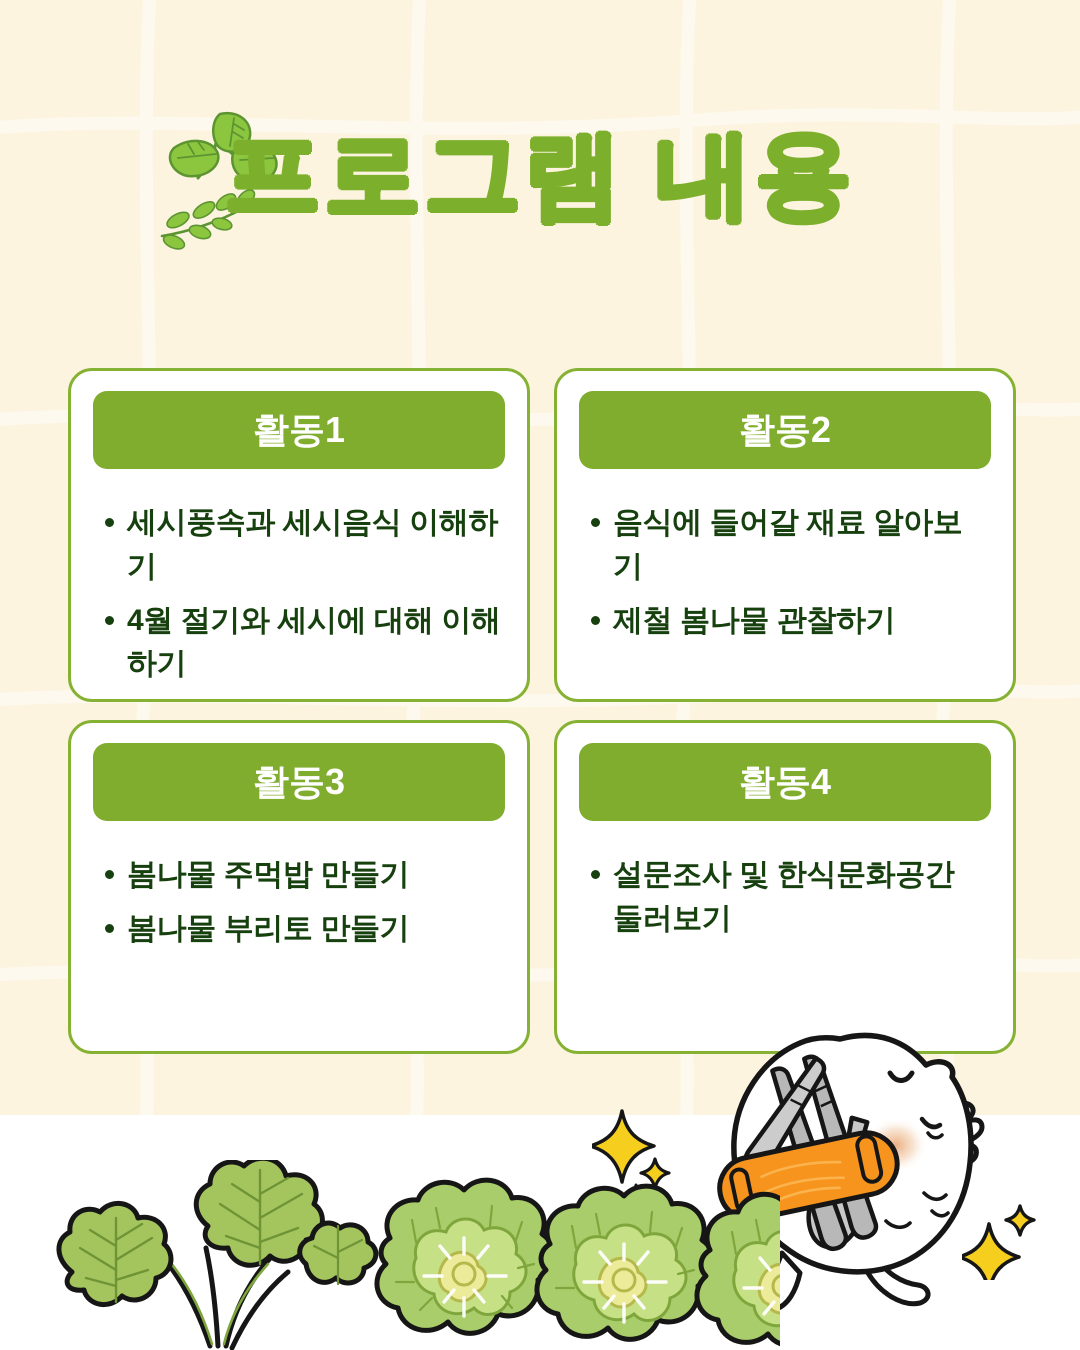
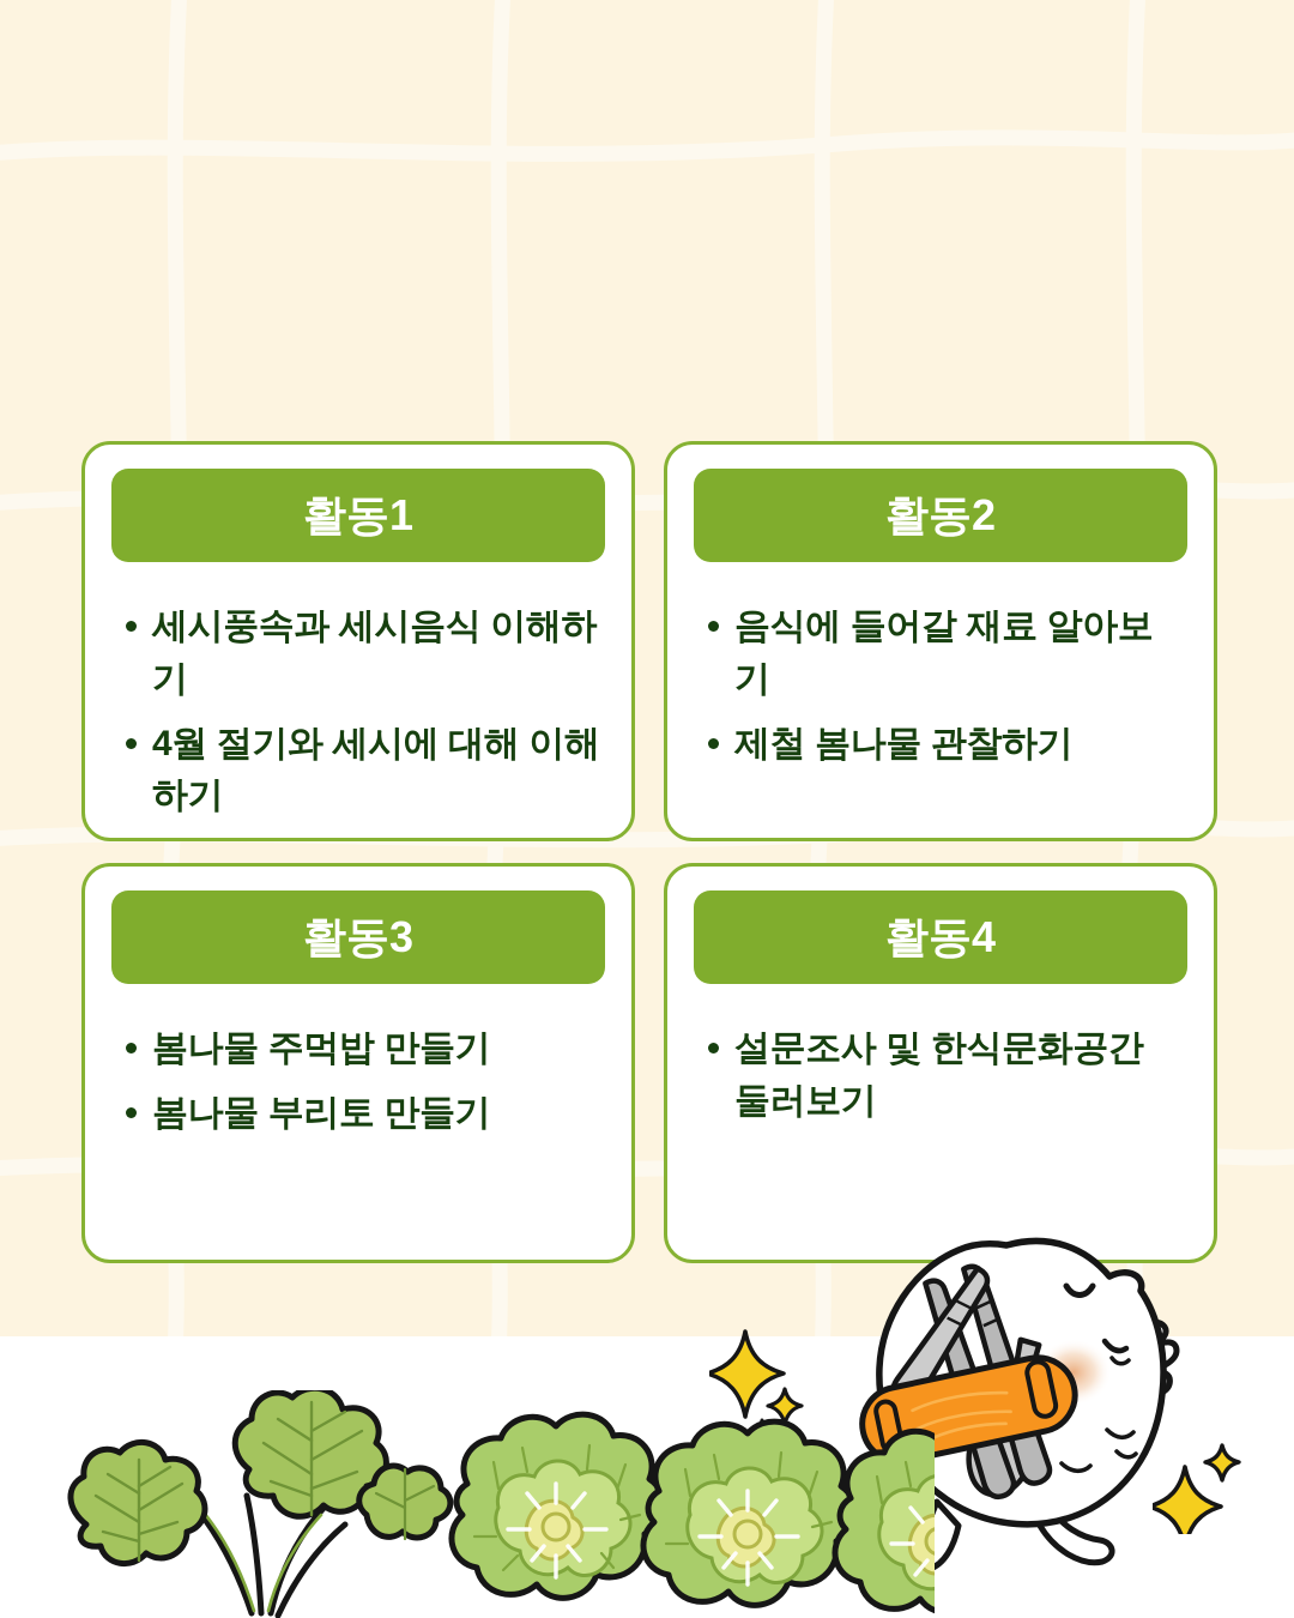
- 프로그램 내용
  활동1
  세시풍속과 세시음식 이해하기
  4월 절기와 세시에 대해 이해하기
  활동2
  음식에 들어갈 재료 알아보기
  제철 봄나물 관찰하기
  활동3
  봄나물 주먹밥 만들기
  봄나물 부리토 만들기
  활동4
  설문조사 및 한식문화공간 둘러보기
